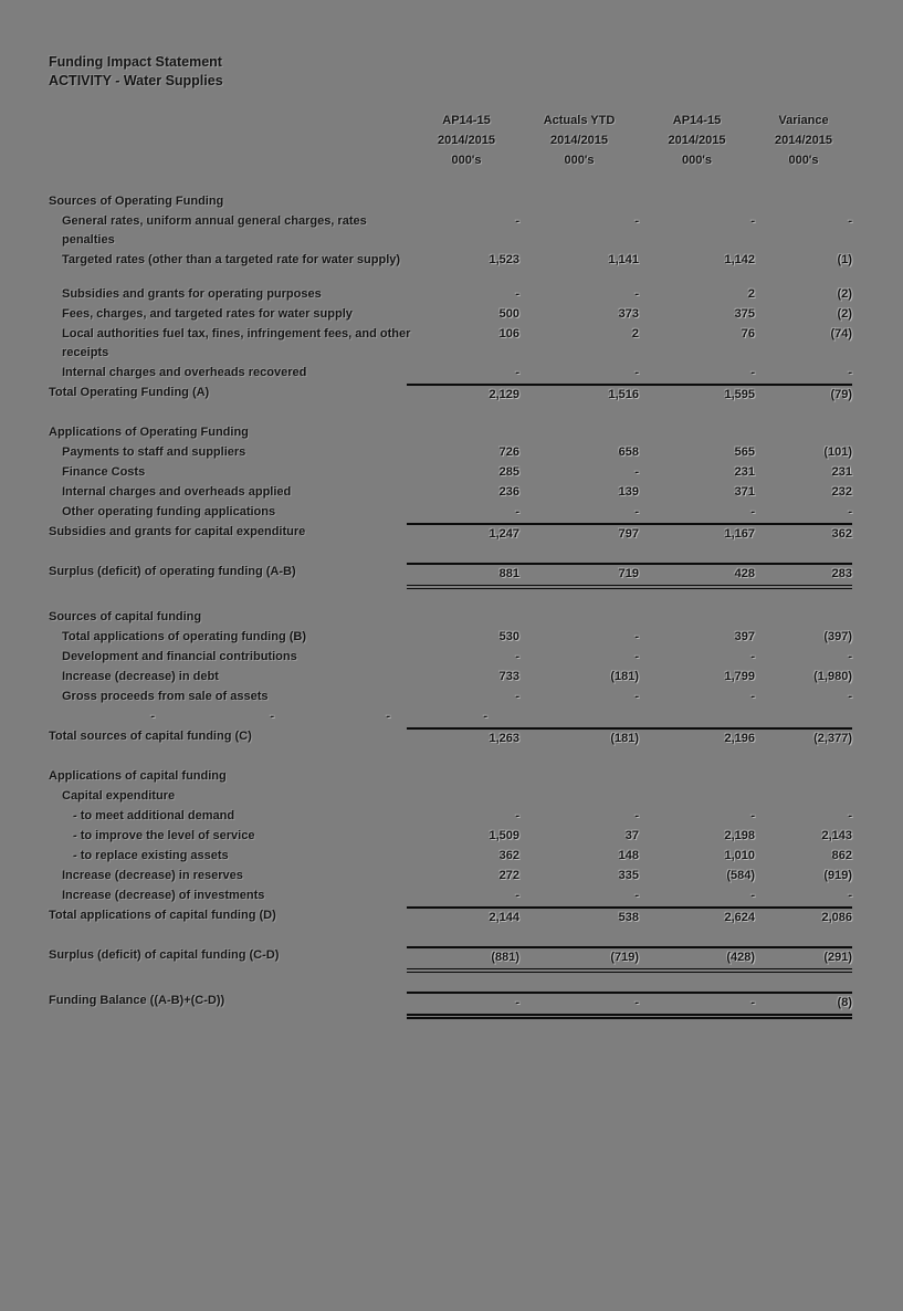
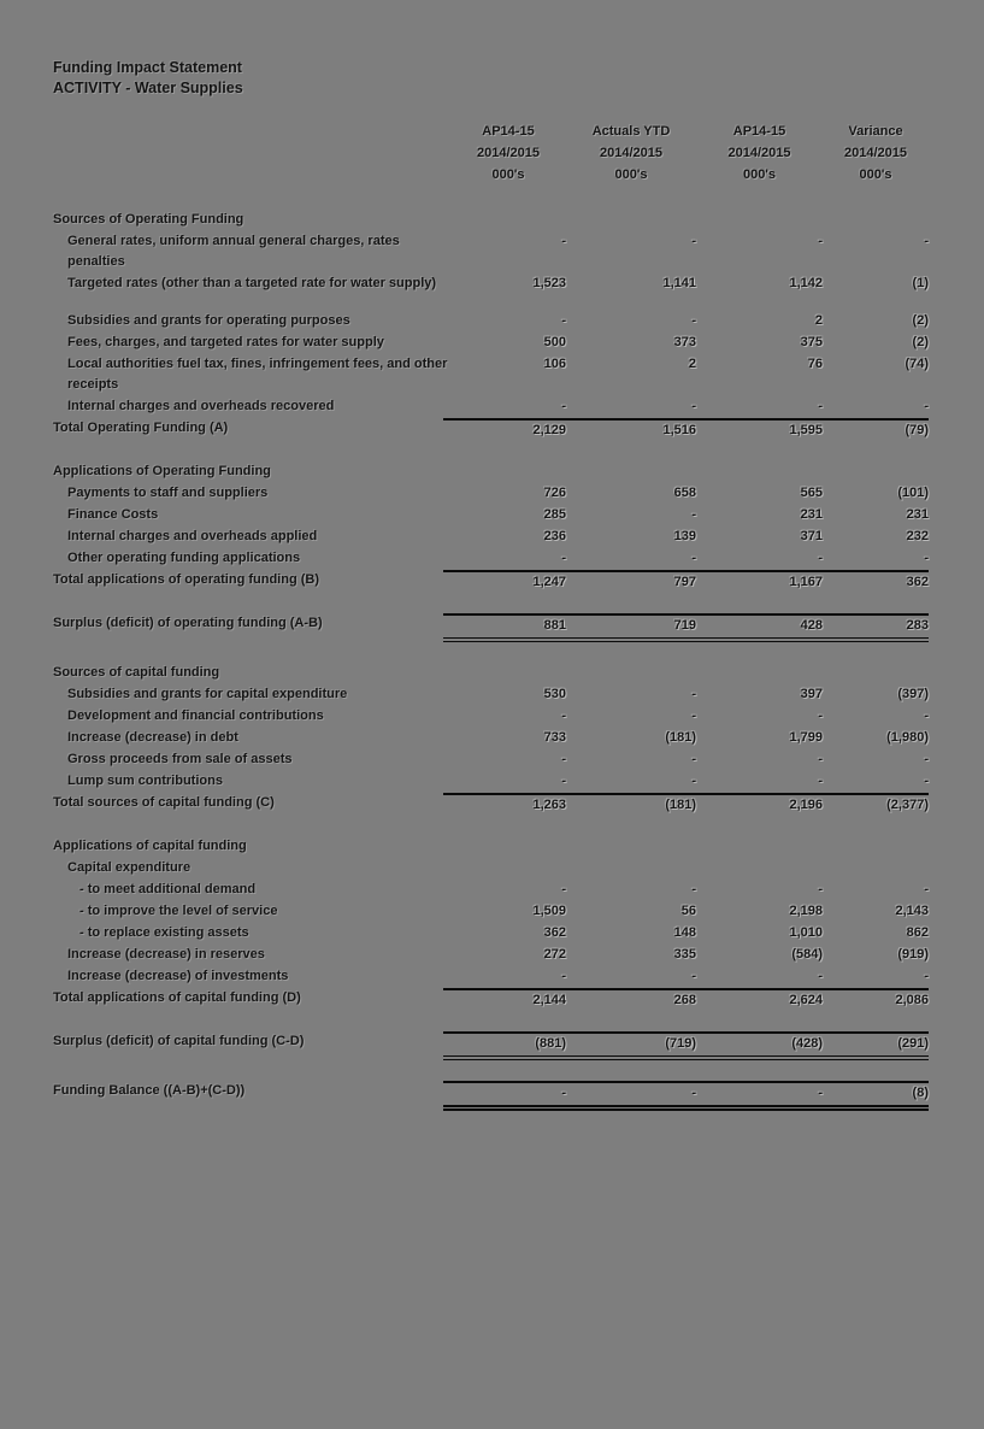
  Funding Impact Statement
  ACTIVITY - Water Supplies
  AP14-15
  2014/2015
  000's
  Actuals YTD
  2014/2015
  000's
  AP14-15
  2014/2015
  000's
  Variance
  2014/2015
  000's
  Sources of Operating Funding
  General rates, uniform annual general charges, rates penalties
  -
  -
  -
  -
  Targeted rates (other than a targeted rate for water supply)
  1,523
  1,141
  1,142
  (1)
  Subsidies and grants for operating purposes
  -
  -
  2
  (2)
  Fees, charges, and targeted rates for water supply
  500
  373
  375
  (2)
  Local authorities fuel tax, fines, infringement fees, and other receipts
  106
  2
  76
  (74)
  Internal charges and overheads recovered
  -
  -
  -
  -
  Total Operating Funding (A)
  2,129
  1,516
  1,595
  (79)
  Applications of Operating Funding
  Payments to staff and suppliers
  726
  658
  565
  (101)
  Finance Costs
  285
  -
  231
  231
  Internal charges and overheads applied
  236
  139
  371
  232
  Other operating funding applications
  -
  -
  -
  -
- Subsidies and grants for capital expenditure
+ Total applications of operating funding (B)
  1,247
  797
  1,167
  362
  Surplus (deficit) of operating funding (A-B)
  881
  719
  428
  283
  Sources of capital funding
- Total applications of operating funding (B)
+ Subsidies and grants for capital expenditure
  530
  -
  397
  (397)
  Development and financial contributions
  -
  -
  -
  -
  Increase (decrease) in debt
  733
  (181)
  1,799
  (1,980)
  Gross proceeds from sale of assets
  -
  -
  -
  -
+ Lump sum contributions
  -
  -
  -
  -
  Total sources of capital funding (C)
  1,263
  (181)
  2,196
  (2,377)
  Applications of capital funding
  Capital expenditure
  - to meet additional demand
  -
  -
  -
  -
  - to improve the level of service
  1,509
- 37
+ 56
  2,198
  2,143
  - to replace existing assets
  362
  148
  1,010
  862
  Increase (decrease) in reserves
  272
  335
  (584)
  (919)
  Increase (decrease) of investments
  -
  -
  -
  -
  Total applications of capital funding (D)
  2,144
- 538
+ 268
  2,624
  2,086
  Surplus (deficit) of capital funding (C-D)
  (881)
  (719)
  (428)
  (291)
  Funding Balance ((A-B)+(C-D))
  -
  -
  -
  (8)
